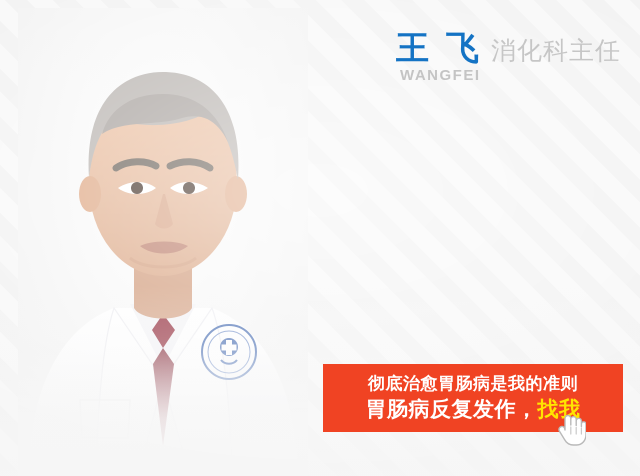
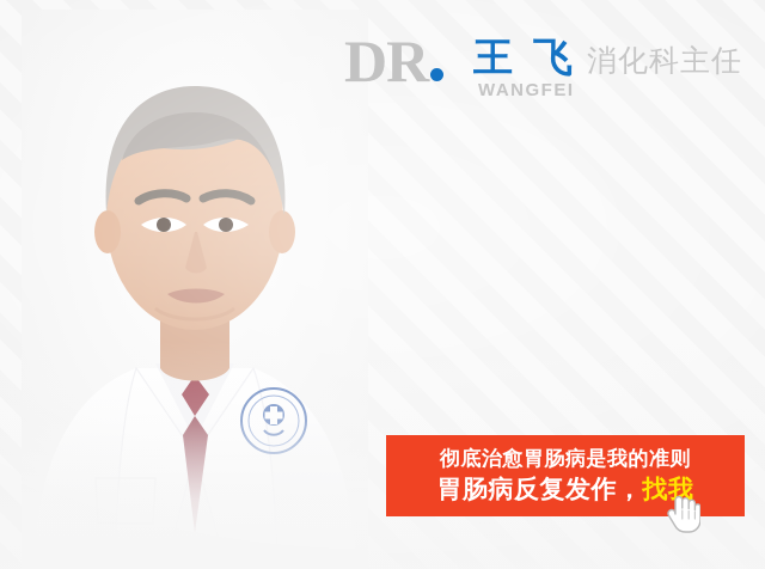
+ DR
  王 飞
  WANGFEI
  消化科主任
  彻底治愈胃肠病是我的准则
  胃肠病反复发作，找我
